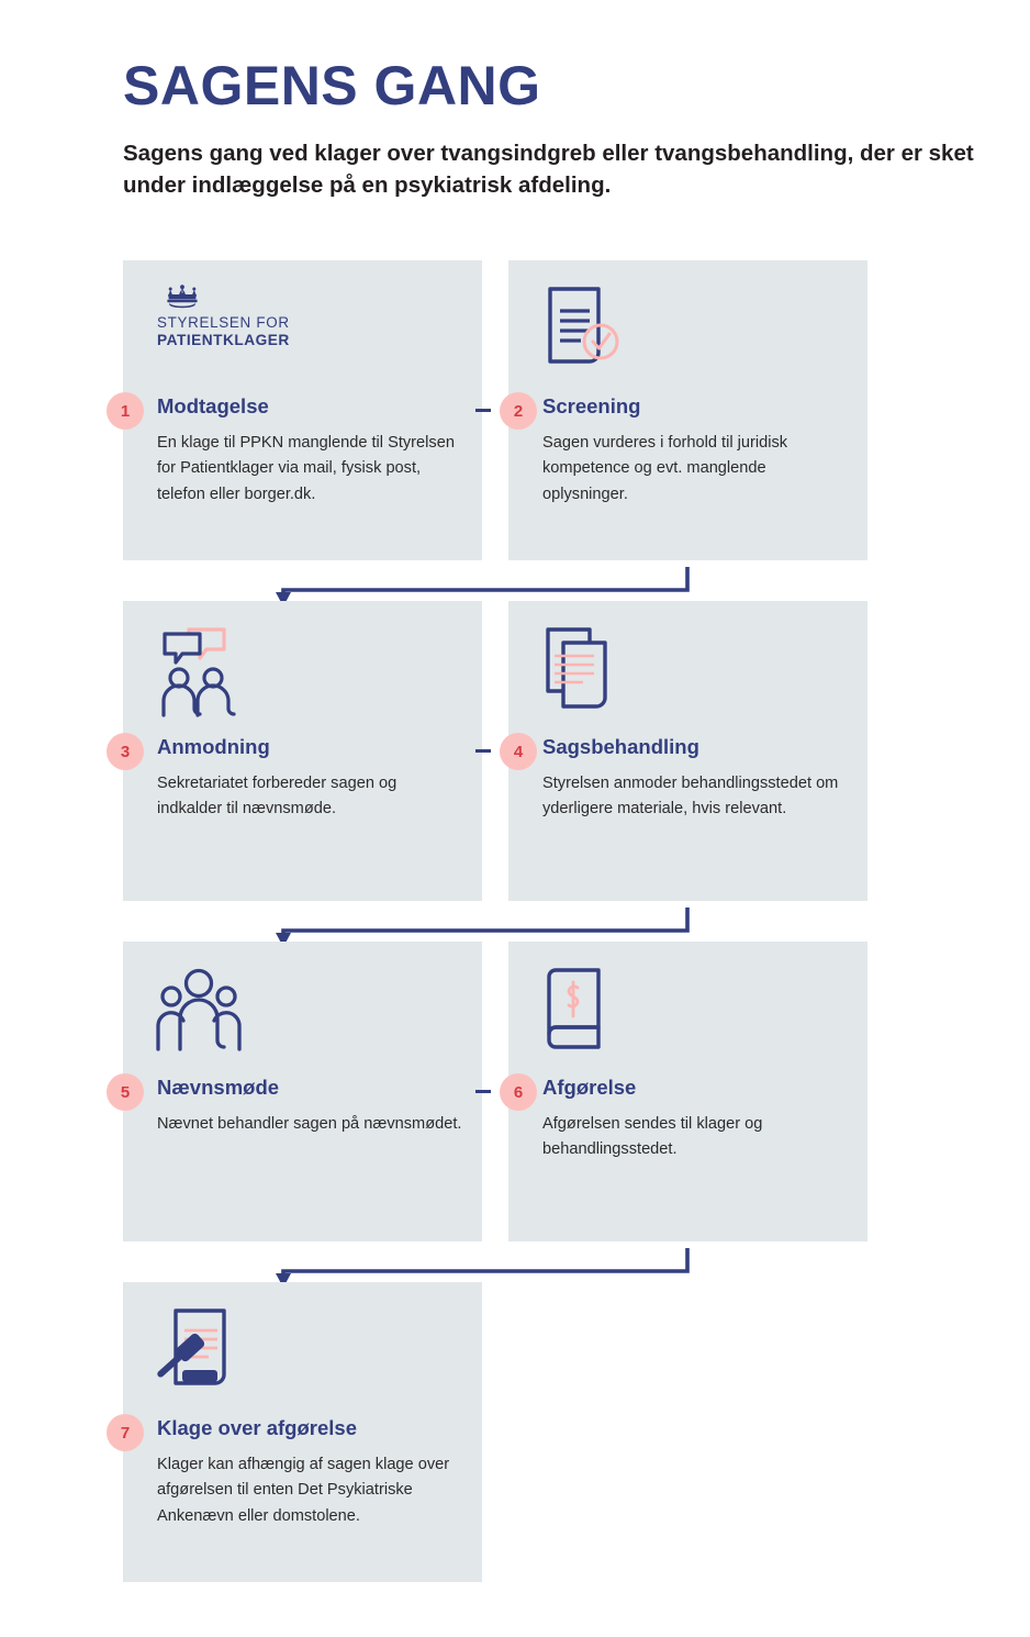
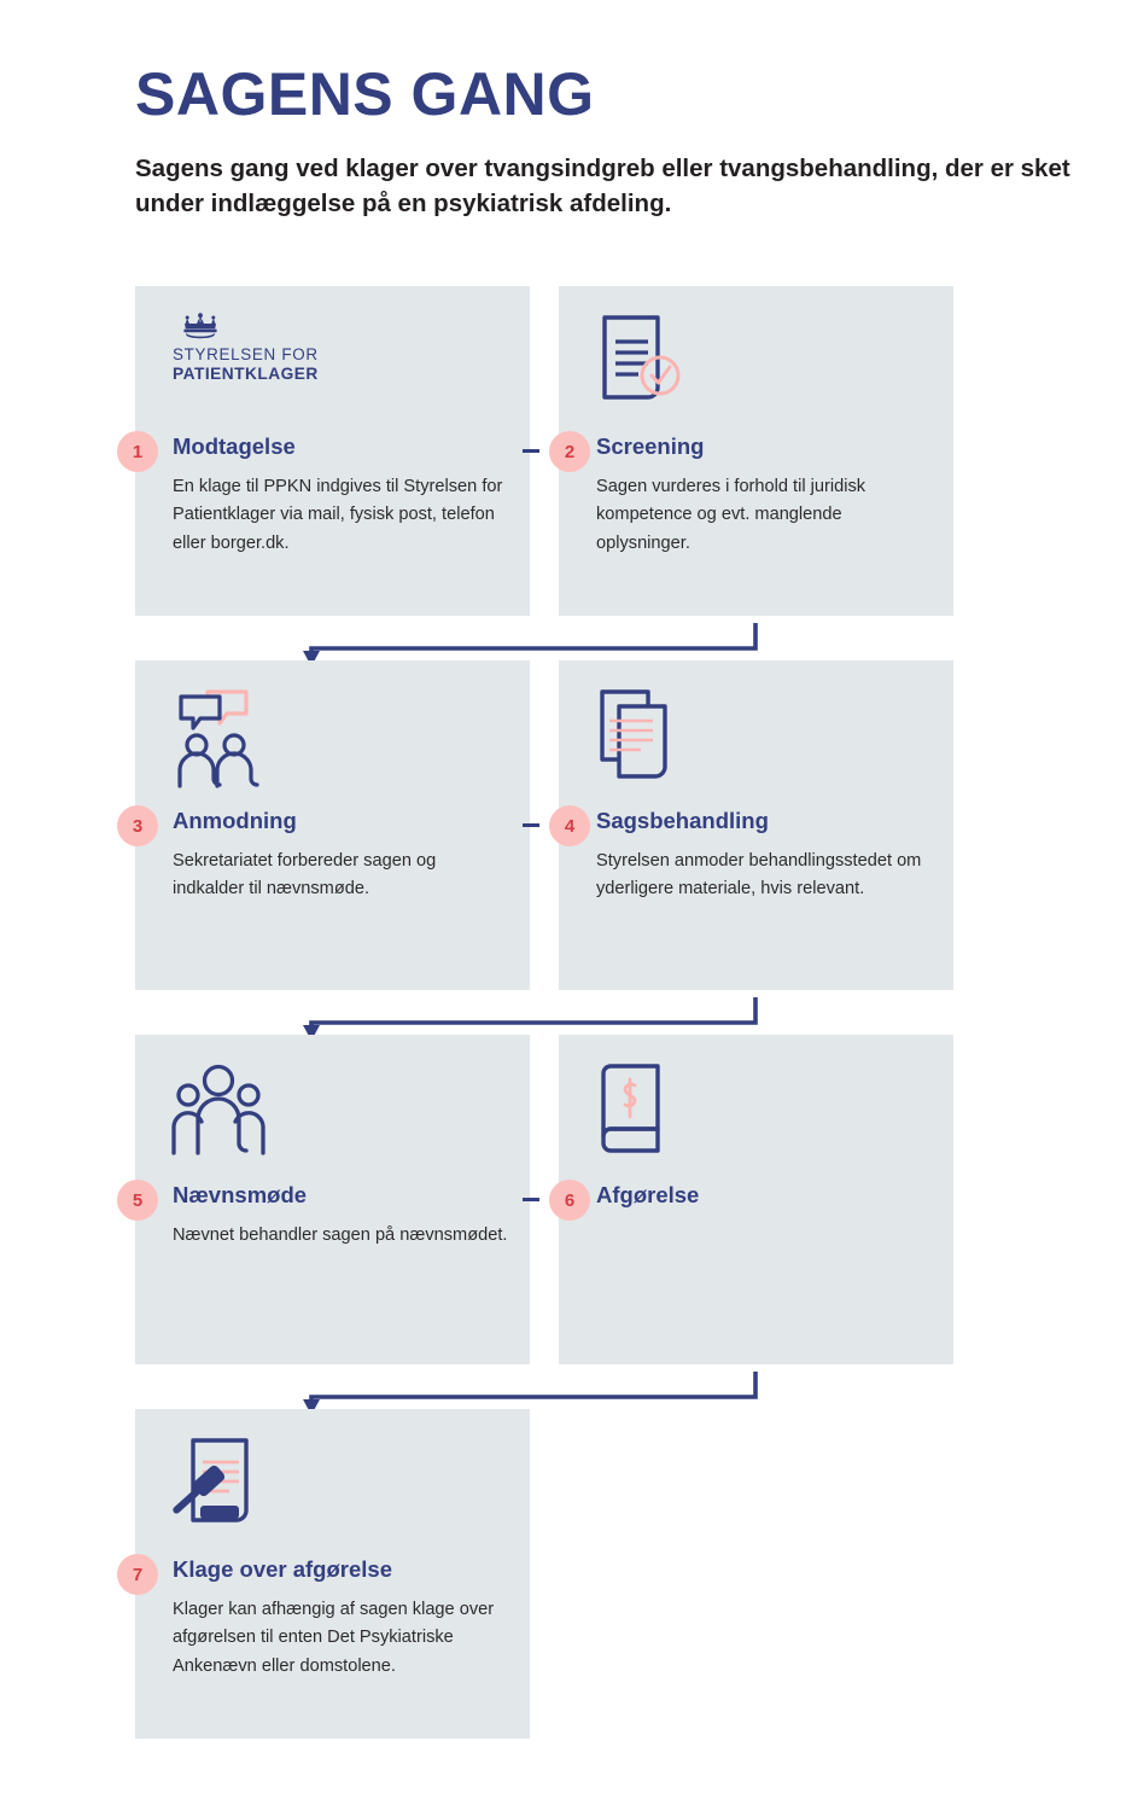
  SAGENS GANG
  Sagens gang ved klager over tvangsindgreb eller tvangsbehandling, der er sket under indlæggelse på en psykiatrisk afdeling.
  STYRELSEN FOR
  PATIENTKLAGER
  Modtagelse
- En klage til PPKN manglende til Styrelsen for Patientklager via mail, fysisk post, telefon eller borger.dk.
+ En klage til PPKN indgives til Styrelsen for Patientklager via mail, fysisk post, telefon eller borger.dk.
  1
  Screening
  Sagen vurderes i forhold til juridisk kompetence og evt. manglende oplysninger.
  2
  Anmodning
  Sekretariatet forbereder sagen og indkalder til nævnsmøde.
  3
  Sagsbehandling
  Styrelsen anmoder behandlingsstedet om yderligere materiale, hvis relevant.
  4
  Nævnsmøde
  Nævnet behandler sagen på nævnsmødet.
  5
  Afgørelse
- Afgørelsen sendes til klager og behandlingsstedet.
  6
  Klage over afgørelse
  Klager kan afhængig af sagen klage over afgørelsen til enten Det Psykiatriske Ankenævn eller domstolene.
  7
